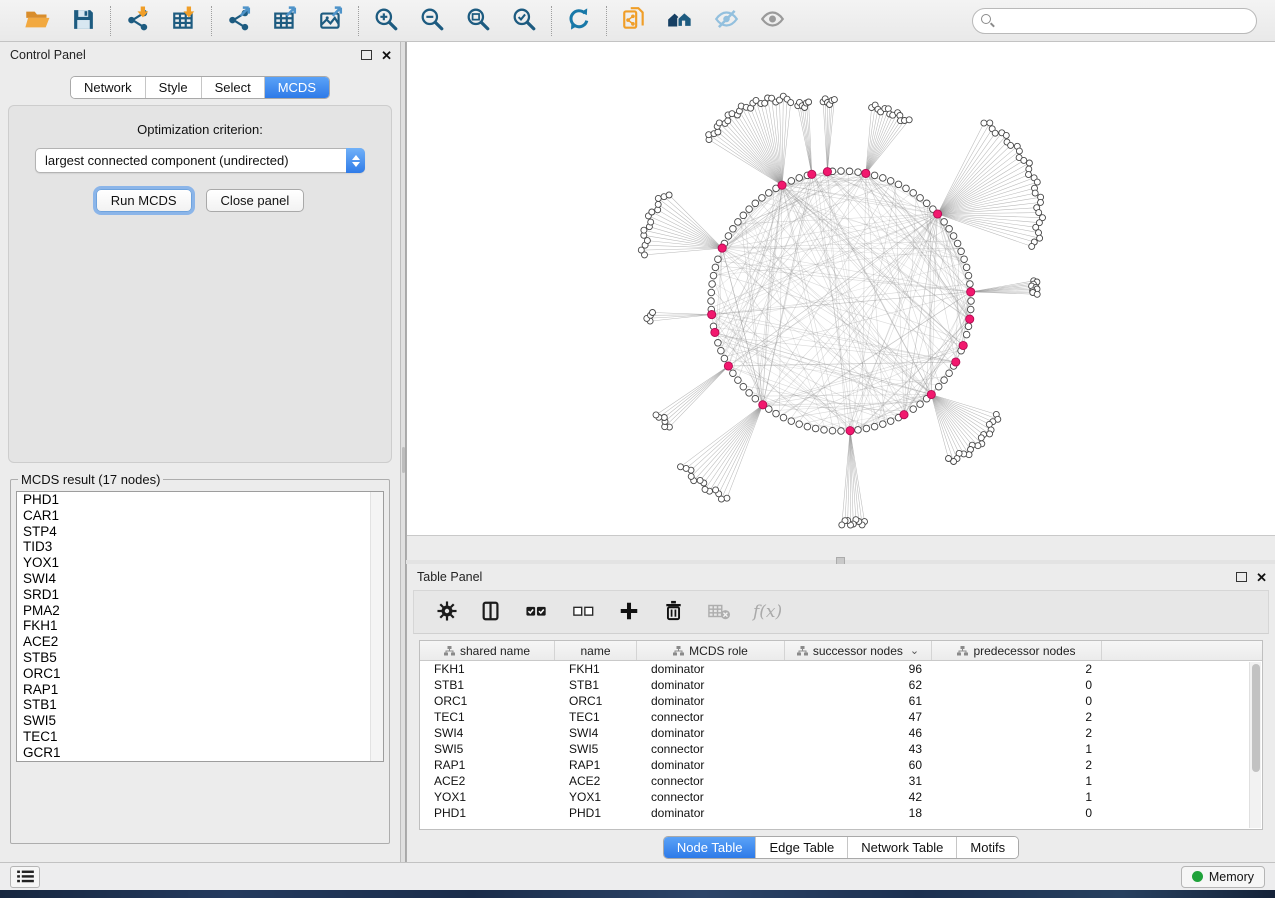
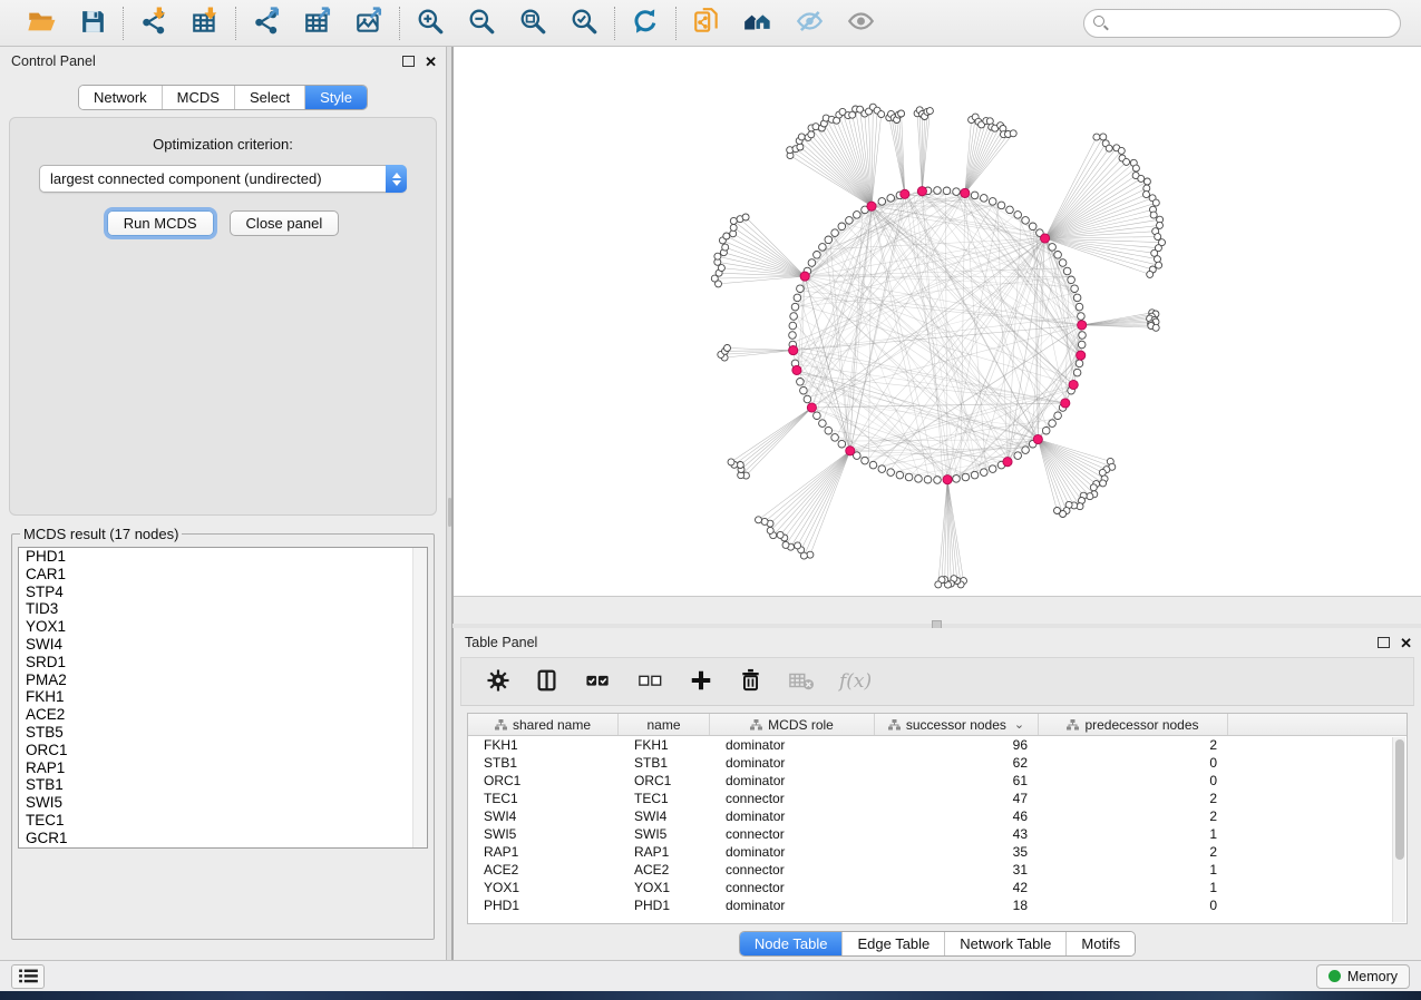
  Control Panel
  ✕
  Network
- Style
+ MCDS
  Select
- MCDS
+ Style
  Optimization criterion:
  largest connected component (undirected)
  Run MCDS
  Close panel
  MCDS result (17 nodes)
  PHD1
  CAR1
  STP4
  TID3
  YOX1
  SWI4
  SRD1
  PMA2
  FKH1
  ACE2
  STB5
  ORC1
  RAP1
  STB1
  SWI5
  TEC1
  GCR1
  Table Panel
  ✕
  f(x)
  shared name
  name
  MCDS role
  successor nodes
  ⌄
  predecessor nodes
  FKH1
  FKH1
  dominator
  96
  2
  STB1
  STB1
  dominator
  62
  0
  ORC1
  ORC1
  dominator
  61
  0
  TEC1
  TEC1
  connector
  47
  2
  SWI4
  SWI4
  dominator
  46
  2
  SWI5
  SWI5
  connector
  43
  1
  RAP1
  RAP1
  dominator
- 60
+ 35
  2
  ACE2
  ACE2
  connector
  31
  1
  YOX1
  YOX1
  connector
  42
  1
  PHD1
  PHD1
  dominator
  18
  0
  Node Table
  Edge Table
  Network Table
  Motifs
  Memory
